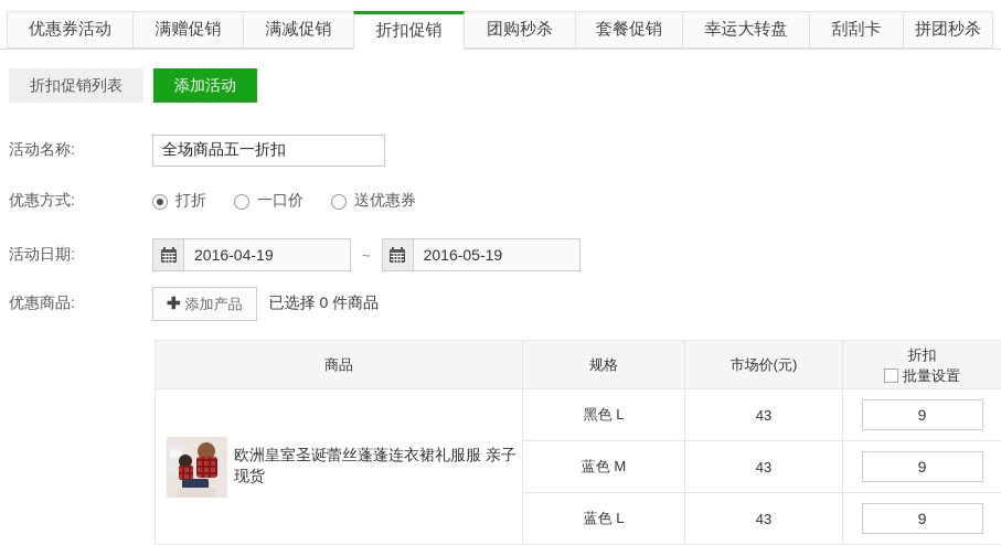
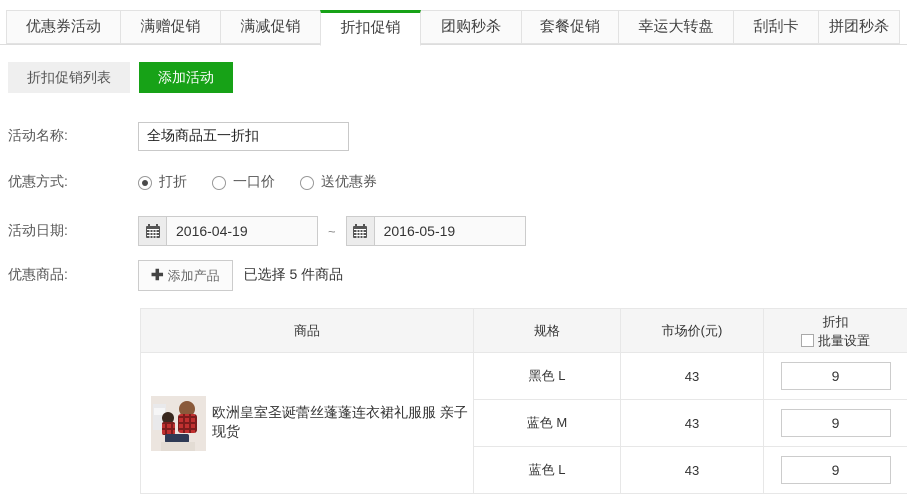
  优惠券活动
  满赠促销
  满减促销
  折扣促销
  团购秒杀
  套餐促销
  幸运大转盘
  刮刮卡
  拼团秒杀
  折扣促销列表
  添加活动
  活动名称:
  全场商品五一折扣
  优惠方式:
  打折
  一口价
  送优惠券
  活动日期:
  2016-04-19
  ~
  2016-05-19
  优惠商品:
  ✚
  添加产品
- 已选择 0 件商品
+ 已选择 5 件商品
  商品	规格	市场价(元)	折扣 批量设置
  欧洲皇室圣诞蕾丝蓬蓬连衣裙礼服服 亲子现货	黑色 L	43	9
  蓝色 M	43	9
  蓝色 L	43	9
